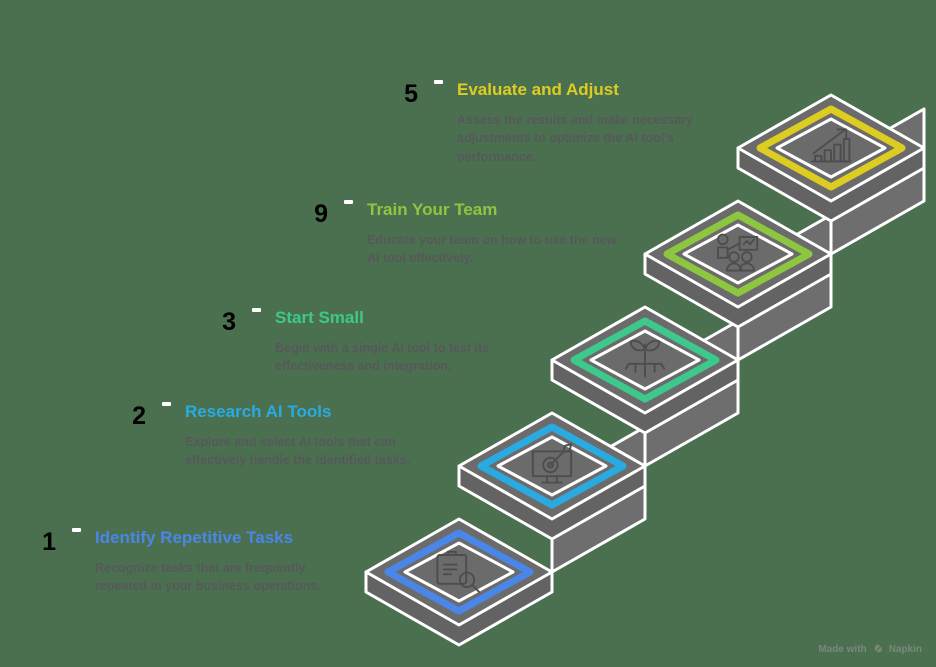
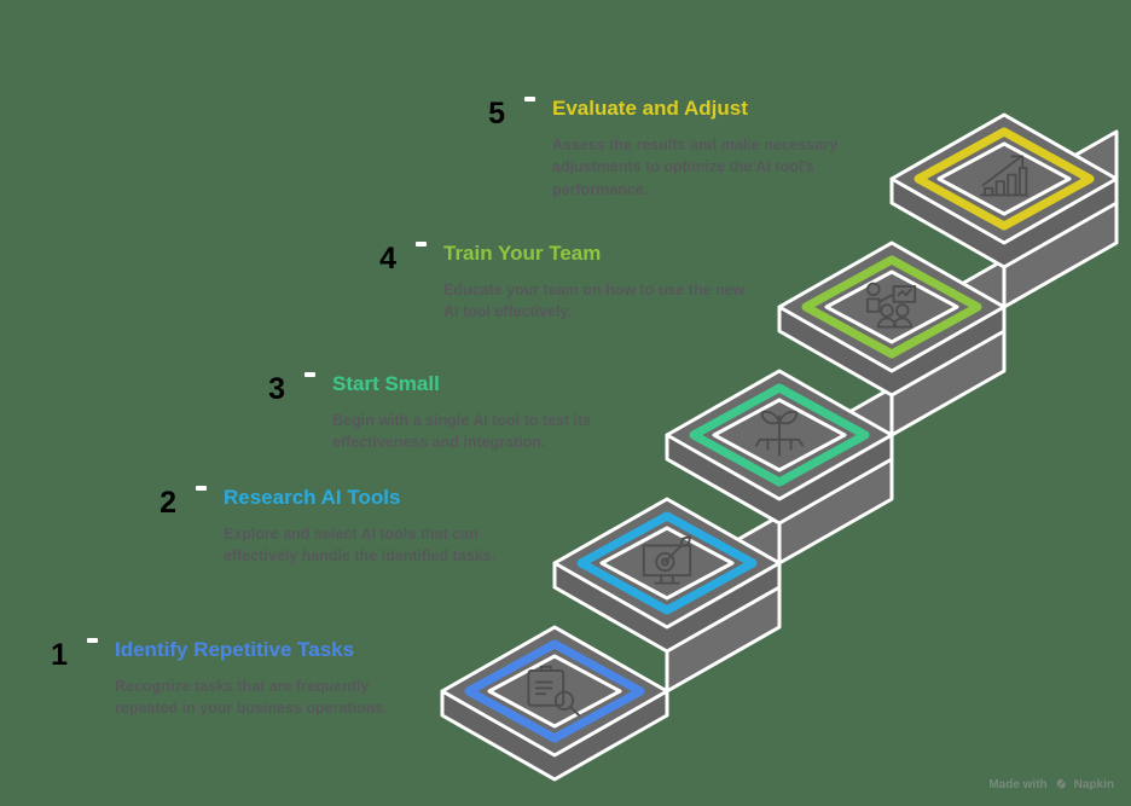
  1
  Identify Repetitive Tasks
  Recognize tasks that are frequently repeated in your business operations.
  2
  Research AI Tools
  Explore and select AI tools that can effectively handle the identified tasks.
  3
  Start Small
  Begin with a single AI tool to test its effectiveness and integration.
- 9
+ 4
  Train Your Team
  Educate your team on how to use the new AI tool effectively.
  5
  Evaluate and Adjust
  Assess the results and make necessary adjustments to optimize the AI tool's performance.
  Made with
  Napkin
